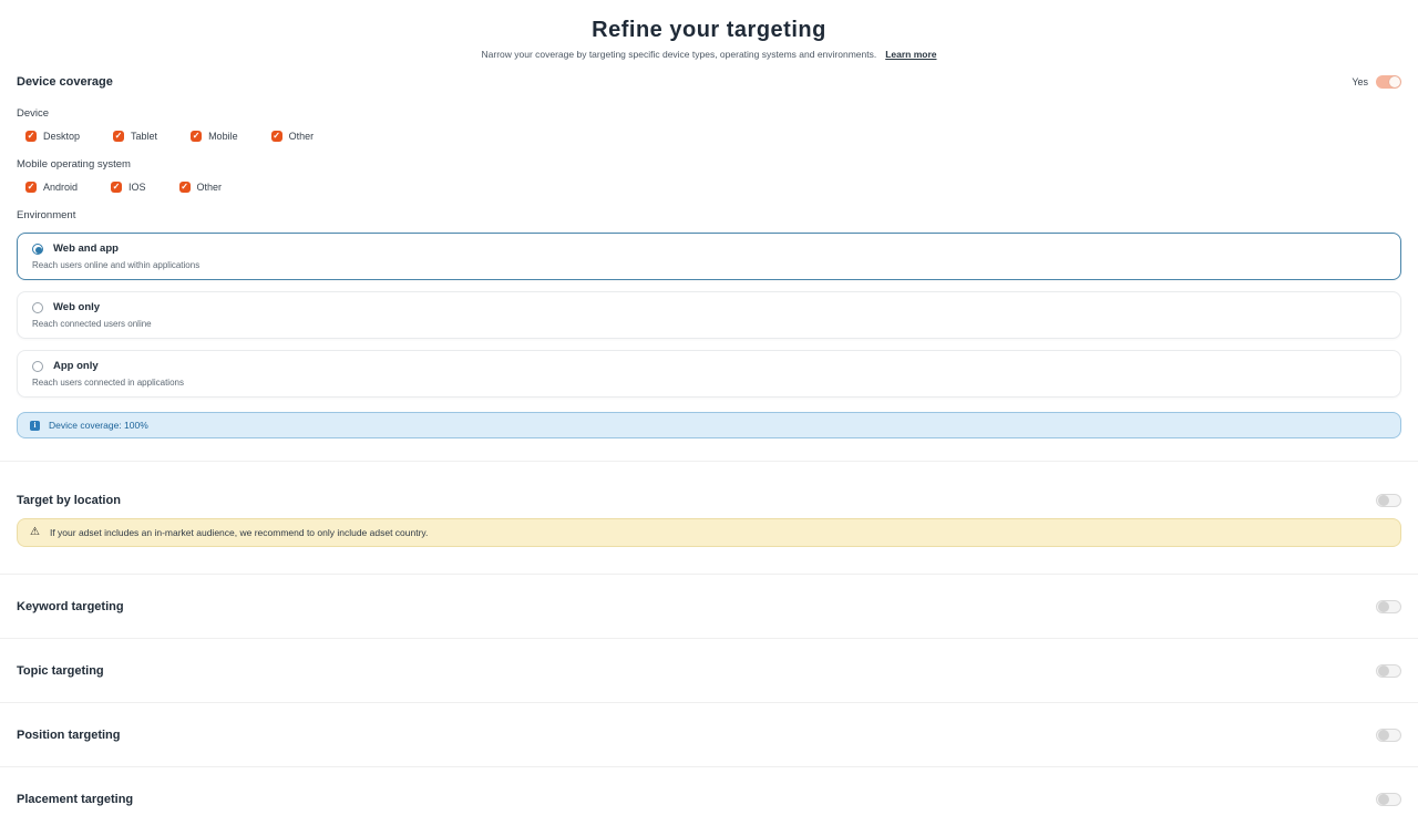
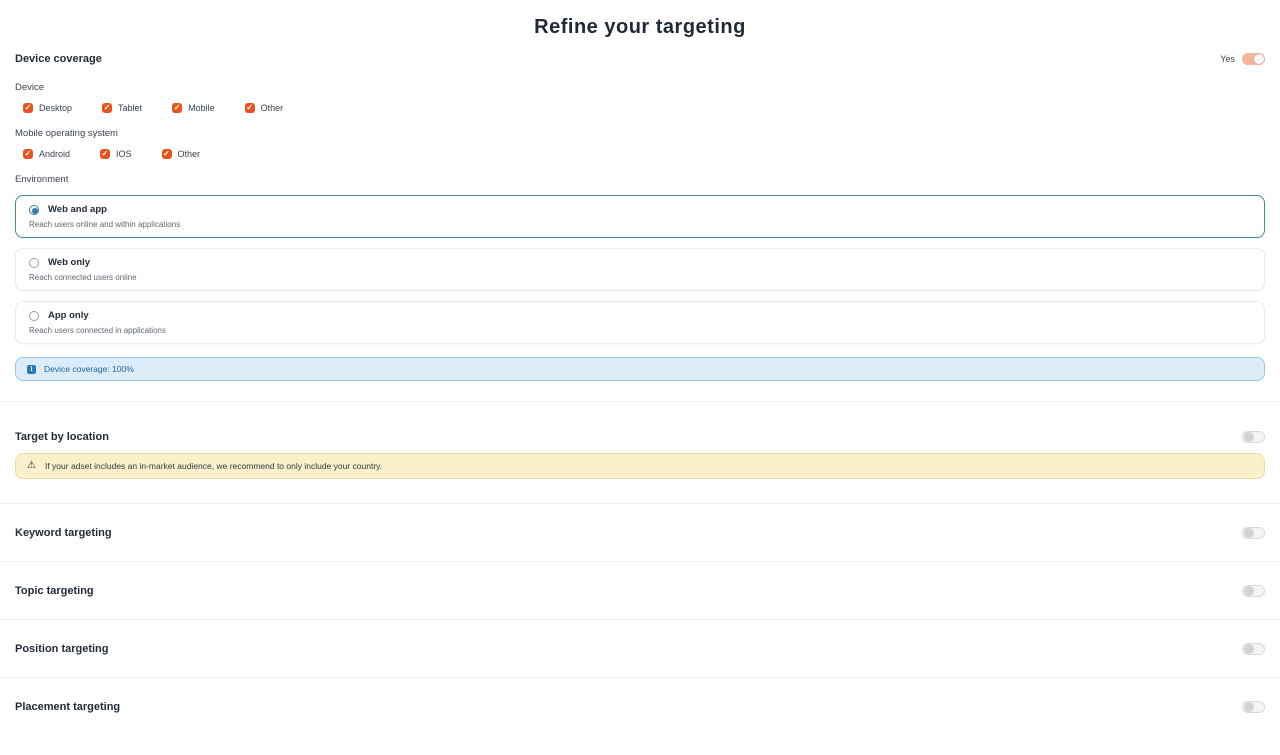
  Refine your targeting
- Narrow your coverage by targeting specific device types, operating systems and environments. Learn more
  Device coverage
  Yes
  Device
  ✓
  Desktop
  ✓
  Tablet
  ✓
  Mobile
  ✓
  Other
  Mobile operating system
  ✓
  Android
  ✓
  IOS
  ✓
  Other
  Environment
  Web and app
  Reach users online and within applications
  Web only
  Reach connected users online
  App only
  Reach users connected in applications
  i
  Device coverage: 100%
  Target by location
  ⚠
- If your adset includes an in-market audience, we recommend to only include adset country.
+ If your adset includes an in-market audience, we recommend to only include your country.
  Keyword targeting
  Topic targeting
  Position targeting
  Placement targeting
